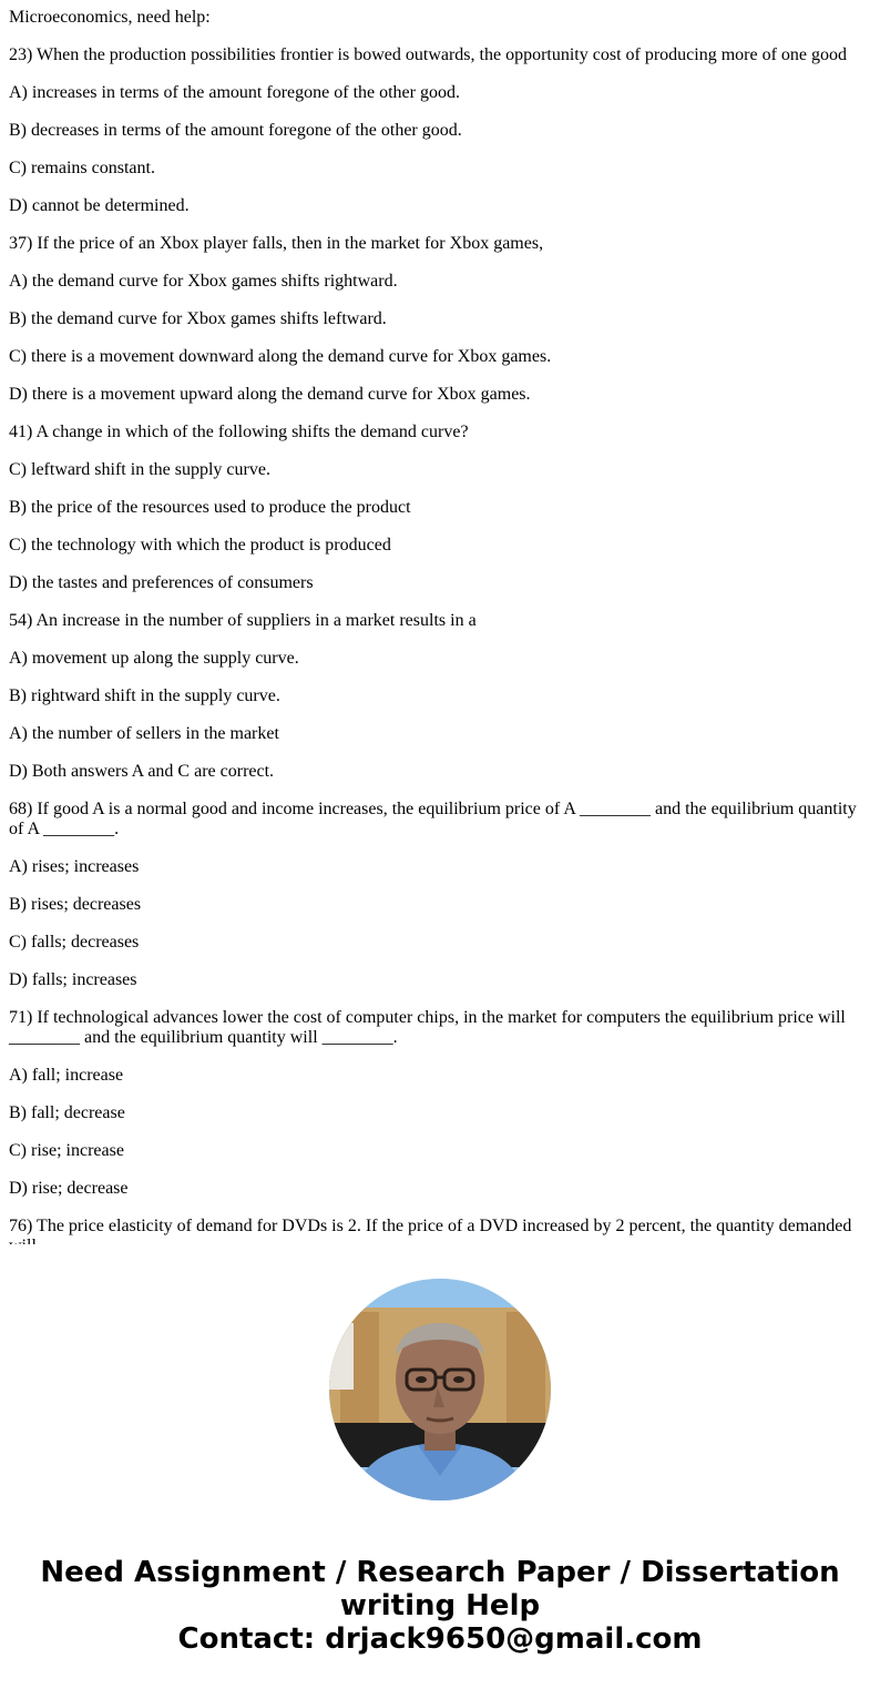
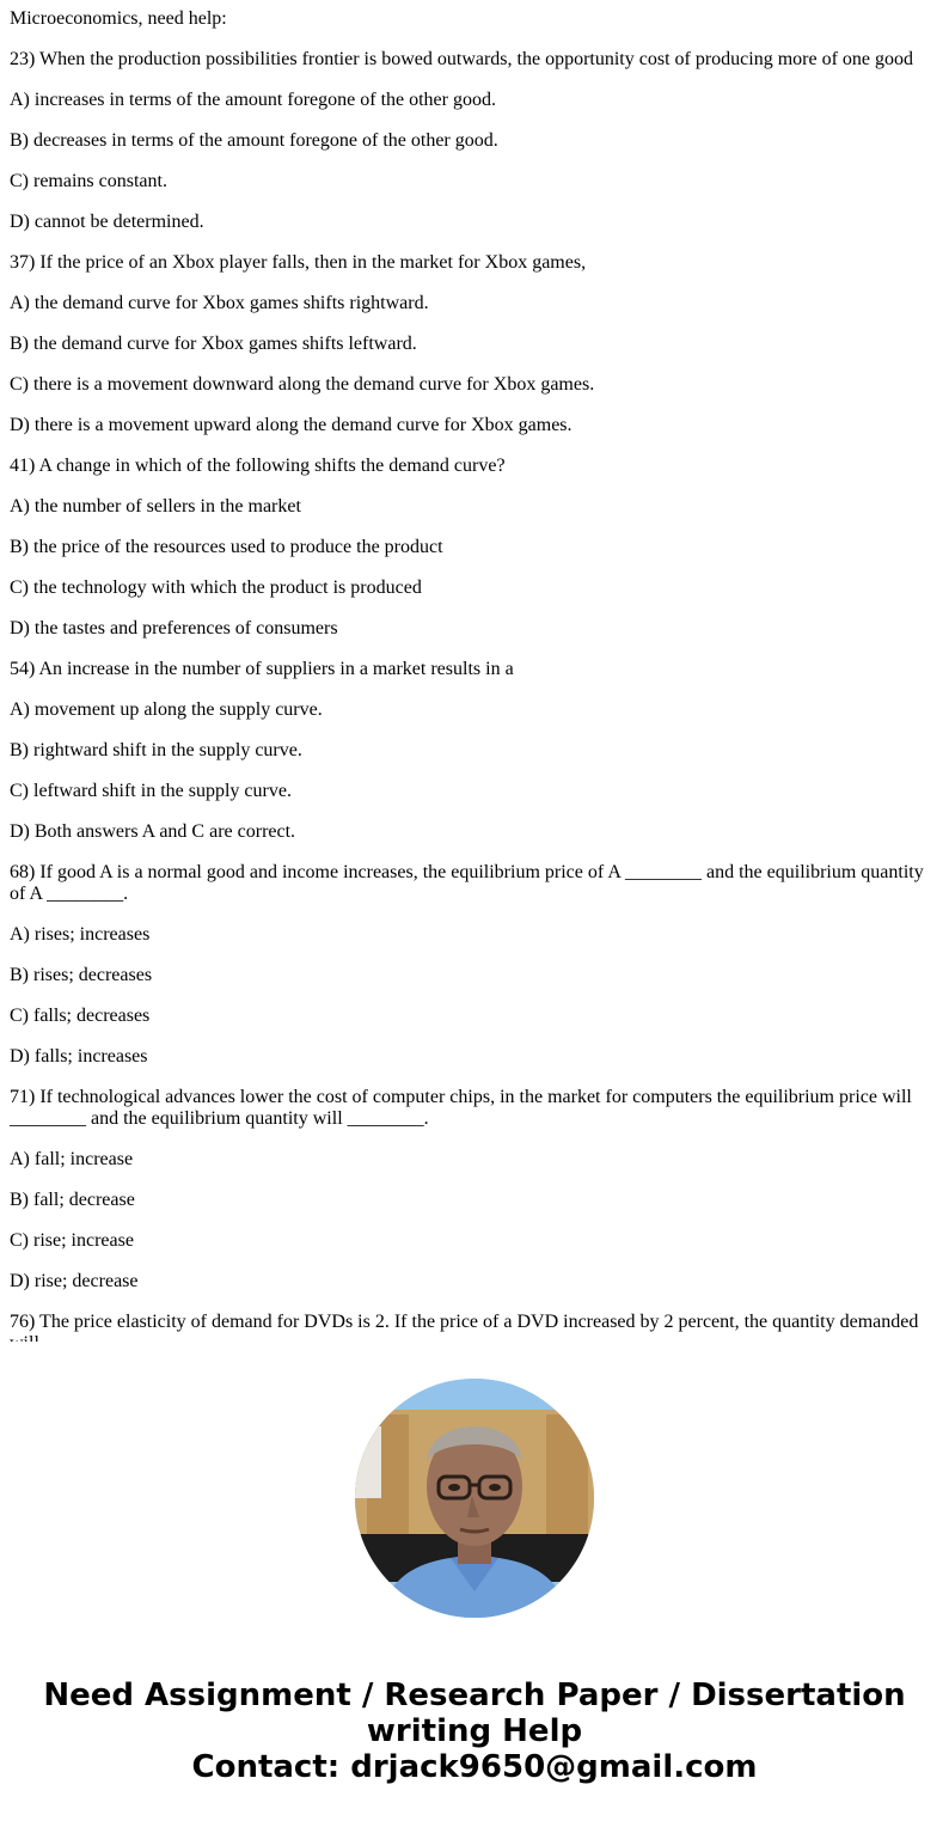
  Microeconomics, need help:
  23) When the production possibilities frontier is bowed outwards, the opportunity cost of producing more of one good
  A) increases in terms of the amount foregone of the other good.
  B) decreases in terms of the amount foregone of the other good.
  C) remains constant.
  D) cannot be determined.
  37) If the price of an Xbox player falls, then in the market for Xbox games,
  A) the demand curve for Xbox games shifts rightward.
  B) the demand curve for Xbox games shifts leftward.
  C) there is a movement downward along the demand curve for Xbox games.
  D) there is a movement upward along the demand curve for Xbox games.
  41) A change in which of the following shifts the demand curve?
- C) leftward shift in the supply curve.
+ A) the number of sellers in the market
  B) the price of the resources used to produce the product
  C) the technology with which the product is produced
  D) the tastes and preferences of consumers
  54) An increase in the number of suppliers in a market results in a
  A) movement up along the supply curve.
  B) rightward shift in the supply curve.
- A) the number of sellers in the market
+ C) leftward shift in the supply curve.
  D) Both answers A and C are correct.
  68) If good A is a normal good and income increases, the equilibrium price of A ________ and the equilibrium quantity of A ________.
  A) rises; increases
  B) rises; decreases
  C) falls; decreases
  D) falls; increases
  71) If technological advances lower the cost of computer chips, in the market for computers the equilibrium price will ________ and the equilibrium quantity will ________.
  A) fall; increase
  B) fall; decrease
  C) rise; increase
  D) rise; decrease
  76) The price elasticity of demand for DVDs is 2. If the price of a DVD increased by 2 percent, the quantity demanded
  Need Assignment / Research Paper / Dissertation
  writing Help
  Contact: drjack9650@gmail.com
